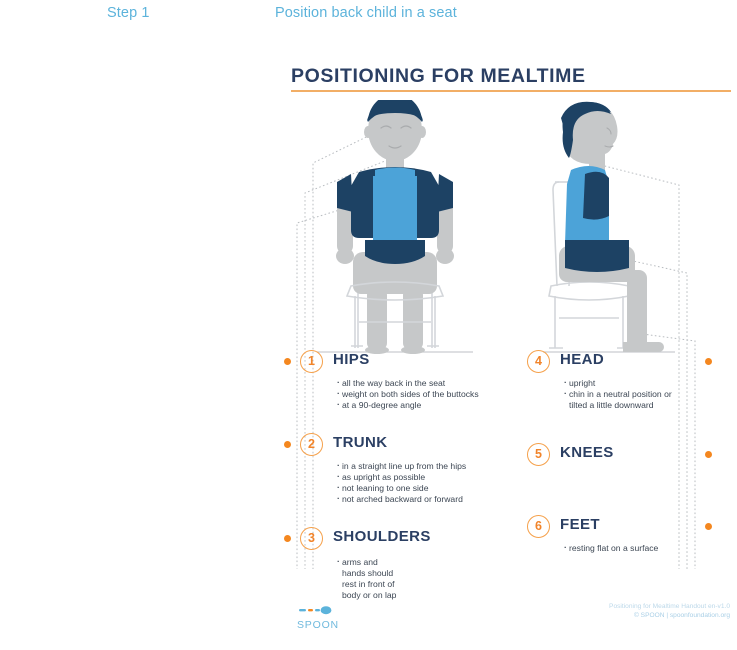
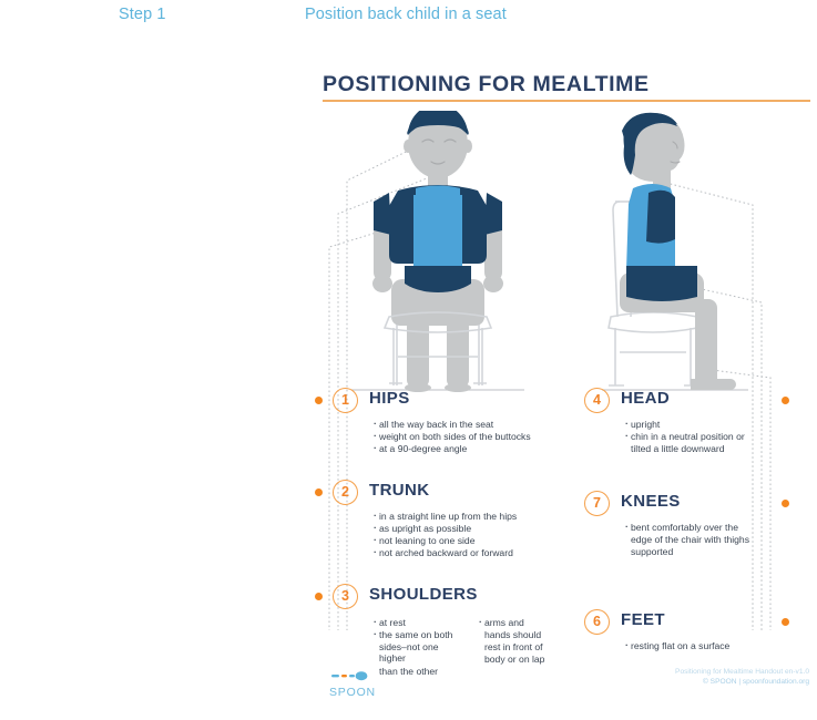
  Step 1
  Position back child in a seat
  POSITIONING FOR MEALTIME
  1
  HIPS
  all the way back in the seat
  weight on both sides of the buttocks
  at a 90-degree angle
  2
  TRUNK
  in a straight line up from the hips
  as upright as possible
  not leaning to one side
  not arched backward or forward
  3
  SHOULDERS
+ at rest
+ the same on both
+ sides–not one higher
+ than the other
  arms and
  hands should
  rest in front of
  body or on lap
  4
  HEAD
  upright
  chin in a neutral position or
  tilted a little downward
- 5
+ 7
  KNEES
+ bent comfortably over the
+ edge of the chair with thighs
+ supported
  6
  FEET
  resting flat on a surface
  SPOON
